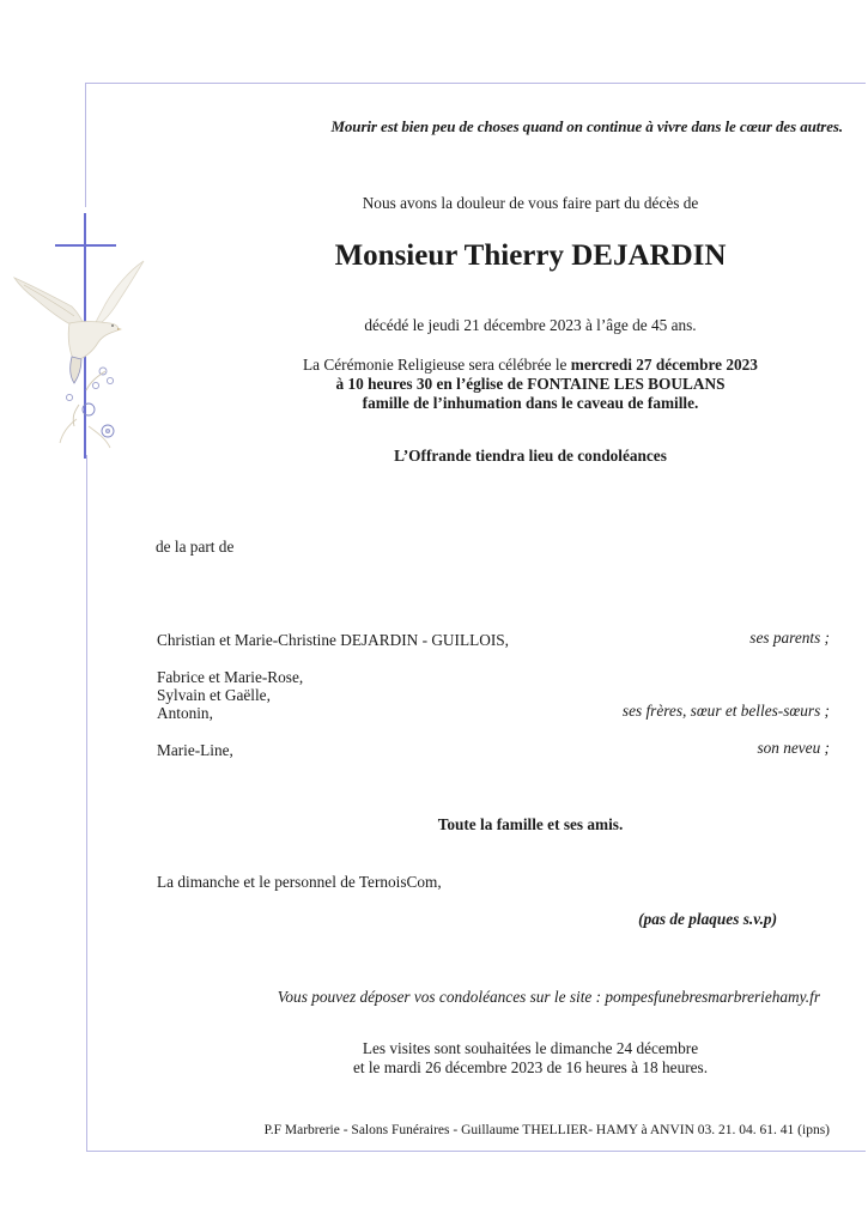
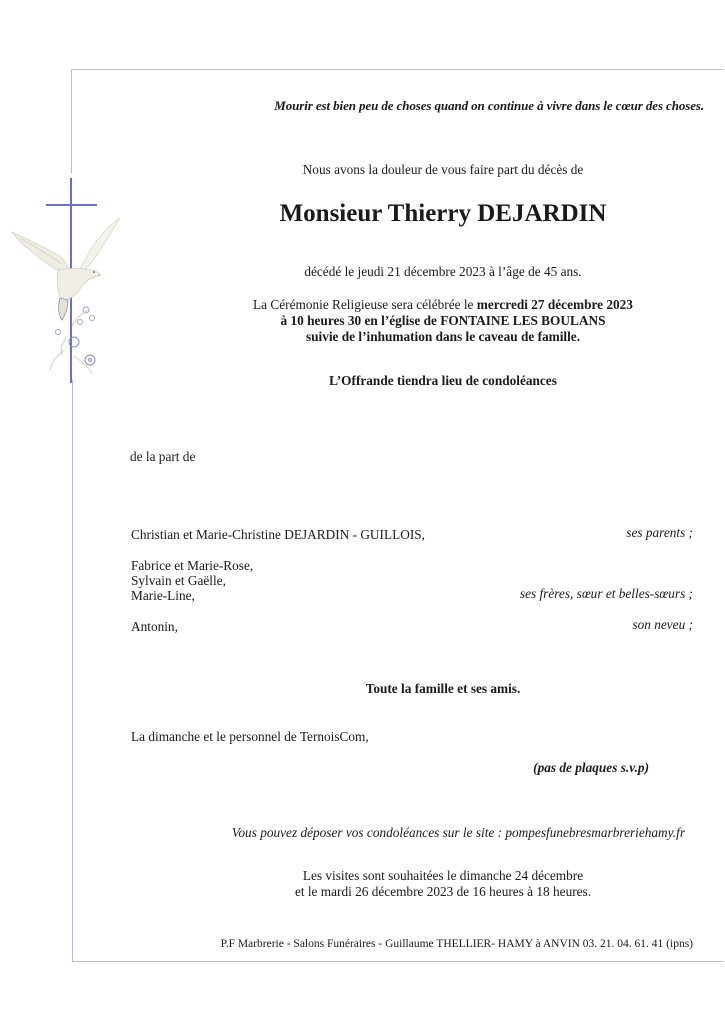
- Mourir est bien peu de choses quand on continue à vivre dans le cœur des autres.
+ Mourir est bien peu de choses quand on continue à vivre dans le cœur des choses.
  Nous avons la douleur de vous faire part du décès de
  Monsieur Thierry DEJARDIN
  décédé le jeudi 21 décembre 2023 à l’âge de 45 ans.
  La Cérémonie Religieuse sera célébrée le mercredi 27 décembre 2023
  à 10 heures 30 en l’église de FONTAINE LES BOULANS
- famille de l’inhumation dans le caveau de famille.
+ suivie de l’inhumation dans le caveau de famille.
  L’Offrande tiendra lieu de condoléances
  de la part de
  Christian et Marie-Christine DEJARDIN - GUILLOIS,
  ses parents ;
  Fabrice et Marie-Rose,
  Sylvain et Gaëlle,
- Antonin,
+ Marie-Line,
  ses frères, sœur et belles-sœurs ;
- Marie-Line,
+ Antonin,
  son neveu ;
  Toute la famille et ses amis.
  La dimanche et le personnel de TernoisCom,
  (pas de plaques s.v.p)
  Vous pouvez déposer vos condoléances sur le site : pompesfunebresmarbreriehamy.fr
  Les visites sont souhaitées le dimanche 24 décembre
  et le mardi 26 décembre 2023 de 16 heures à 18 heures.
  P.F Marbrerie - Salons Funéraires - Guillaume THELLIER- HAMY à ANVIN 03. 21. 04. 61. 41 (ipns)
